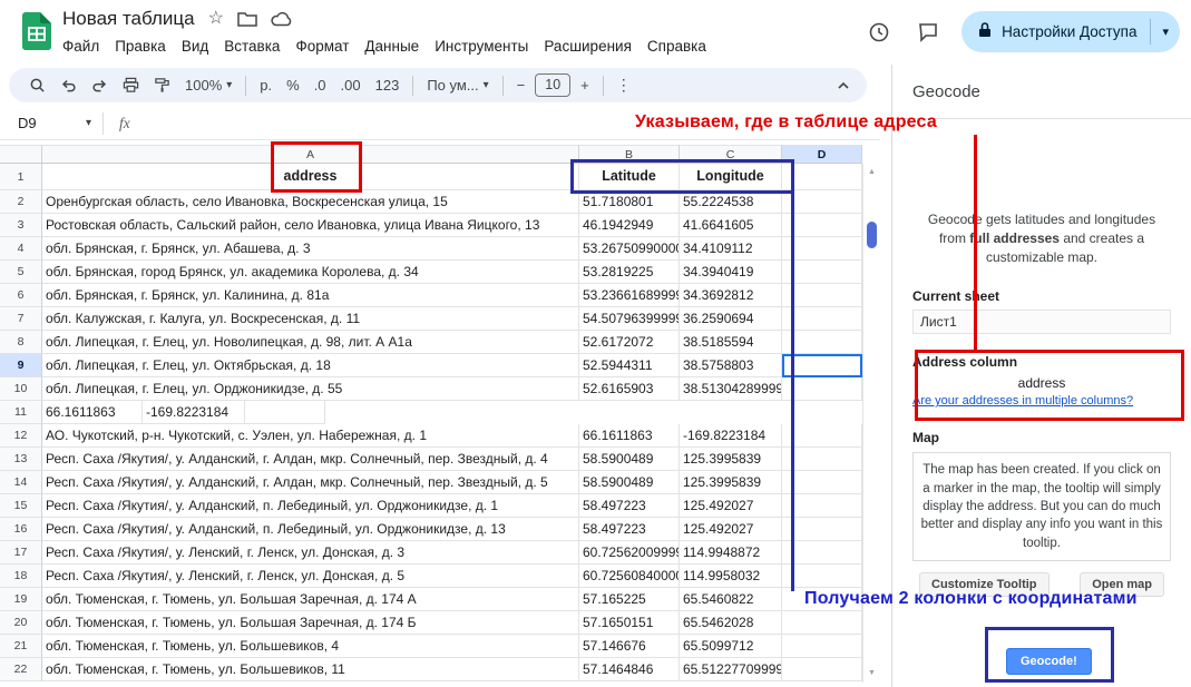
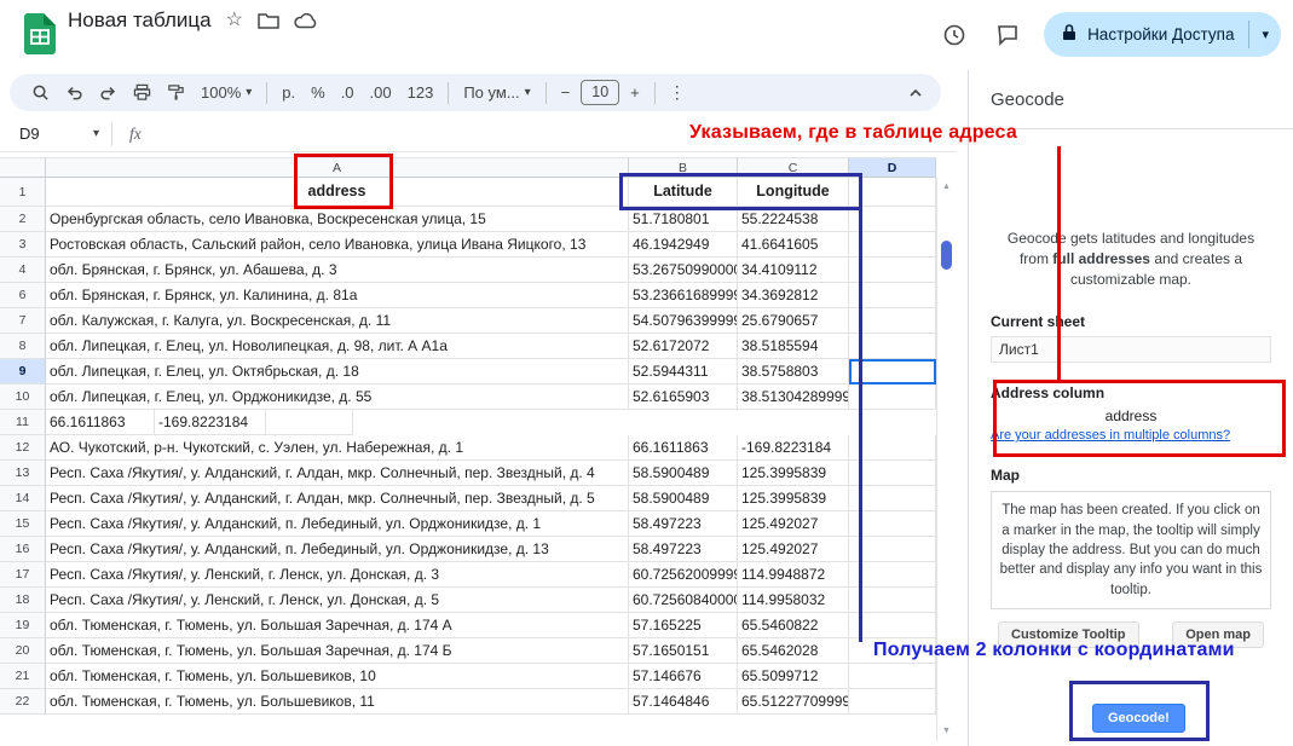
  Новая таблица
  ☆
- Файл
- Правка
- Вид
- Вставка
- Формат
- Данные
- Инструменты
- Расширения
- Справка
  Настройки Доступа
  ▾
  100%
  ▾
  р.
  %
  .0
  .00
  123
  По ум...
  ▾
  −
  10
  +
  ⋮
  D9
  ▾
  fx
  A
  B
  C
  D
  1
  address
  Latitude
  Longitude
  2
  Оренбургская область, село Ивановка, Воскресенская улица, 15
  51.7180801
  55.2224538
  3
  Ростовская область, Сальский район, село Ивановка, улица Ивана Яицкого, 13
  46.1942949
  41.6641605
  4
  обл. Брянская, г. Брянск, ул. Абашева, д. 3
  53.26750990000
  34.4109112
- 5
- обл. Брянская, город Брянск, ул. академика Королева, д. 34
- 53.2819225
- 34.3940419
  6
  обл. Брянская, г. Брянск, ул. Калинина, д. 81а
  53.23661689999
  34.3692812
  7
  обл. Калужская, г. Калуга, ул. Воскресенская, д. 11
  54.50796399999
- 36.2590694
+ 25.6790657
  8
  обл. Липецкая, г. Елец, ул. Новолипецкая, д. 98, лит. А А1а
  52.6172072
  38.5185594
  9
  обл. Липецкая, г. Елец, ул. Октябрьская, д. 18
  52.5944311
  38.5758803
  10
  обл. Липецкая, г. Елец, ул. Орджоникидзе, д. 55
  52.6165903
  38.51304289999
  11
  66.1611863
  -169.8223184
  12
  АО. Чукотский, р-н. Чукотский, с. Уэлен, ул. Набережная, д. 1
  66.1611863
  -169.8223184
  13
  Респ. Саха /Якутия/, у. Алданский, г. Алдан, мкр. Солнечный, пер. Звездный, д. 4
  58.5900489
  125.3995839
  14
  Респ. Саха /Якутия/, у. Алданский, г. Алдан, мкр. Солнечный, пер. Звездный, д. 5
  58.5900489
  125.3995839
  15
  Респ. Саха /Якутия/, у. Алданский, п. Лебединый, ул. Орджоникидзе, д. 1
  58.497223
  125.492027
  16
  Респ. Саха /Якутия/, у. Алданский, п. Лебединый, ул. Орджоникидзе, д. 13
  58.497223
  125.492027
  17
  Респ. Саха /Якутия/, у. Ленский, г. Ленск, ул. Донская, д. 3
  60.72562009999
  114.9948872
  18
  Респ. Саха /Якутия/, у. Ленский, г. Ленск, ул. Донская, д. 5
  60.72560840000
  114.9958032
  19
  обл. Тюменская, г. Тюмень, ул. Большая Заречная, д. 174 А
  57.165225
  65.5460822
  20
  обл. Тюменская, г. Тюмень, ул. Большая Заречная, д. 174 Б
  57.1650151
  65.5462028
  21
- обл. Тюменская, г. Тюмень, ул. Большевиков, 4
+ обл. Тюменская, г. Тюмень, ул. Большевиков, 10
  57.146676
  65.5099712
  22
  обл. Тюменская, г. Тюмень, ул. Большевиков, 11
  57.1464846
  65.51227709999
  Geocode
  Geocode gets latitudes and longitudes from full addresses and creates a customizable map.
  Current seet
  Лист1
  Address column
  address
  Are your addresses in multiple columns?
  Map
  The map has been created. If you click on a marker in the map, the tooltip will simply display the address. But you can do much better and display any info you want in this tooltip.
  Customize Tooltip
  Open map
  Geocode!
  Указываем, где в таблице адреса
  Получаем 2 колонки с координатами
